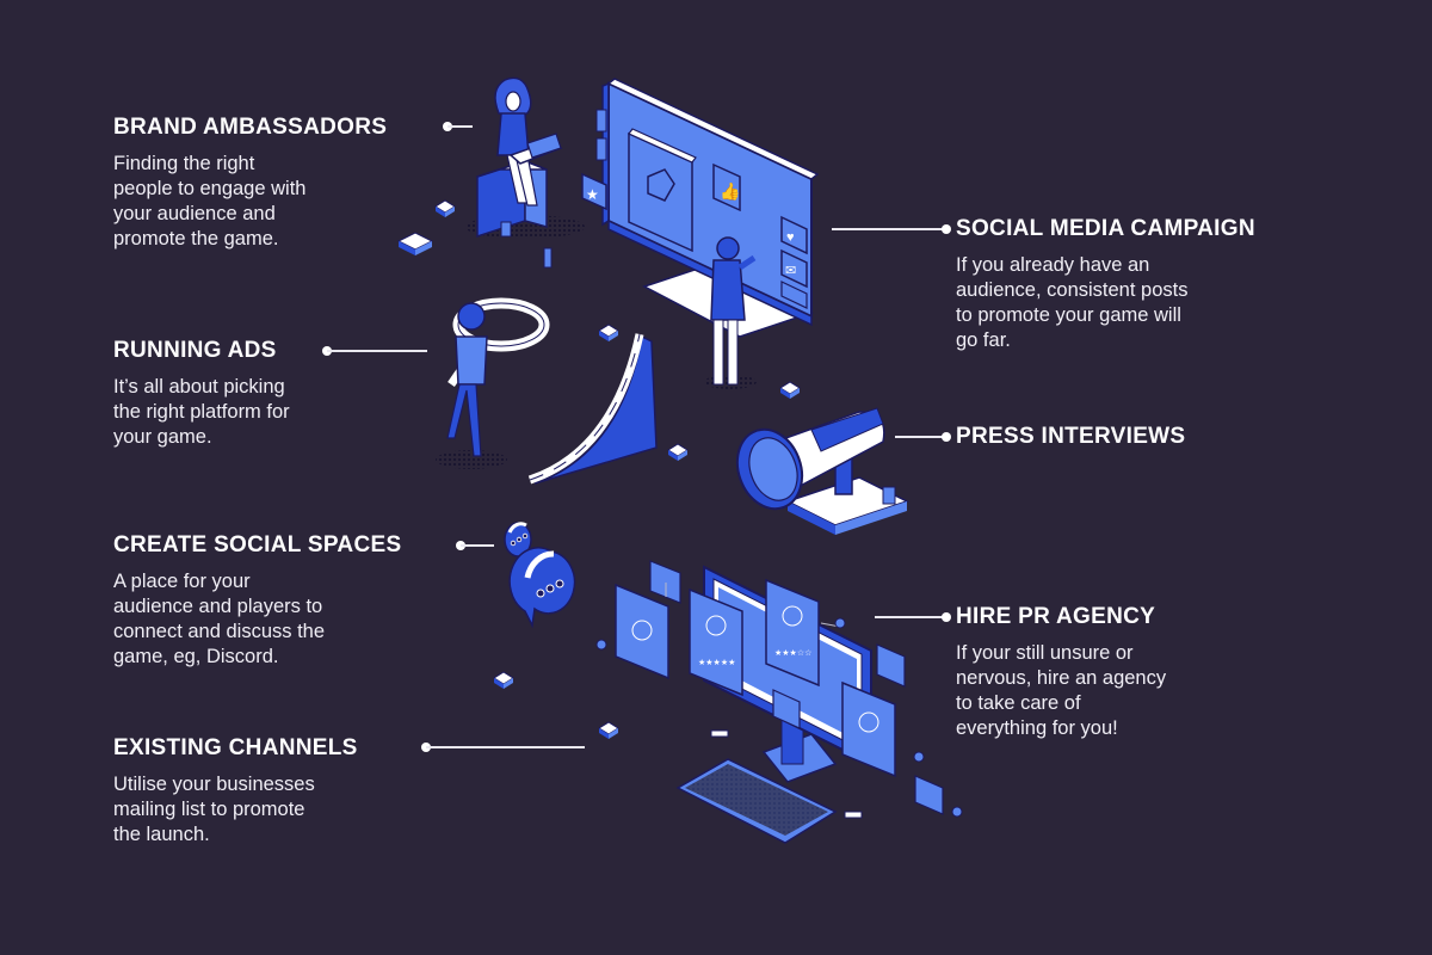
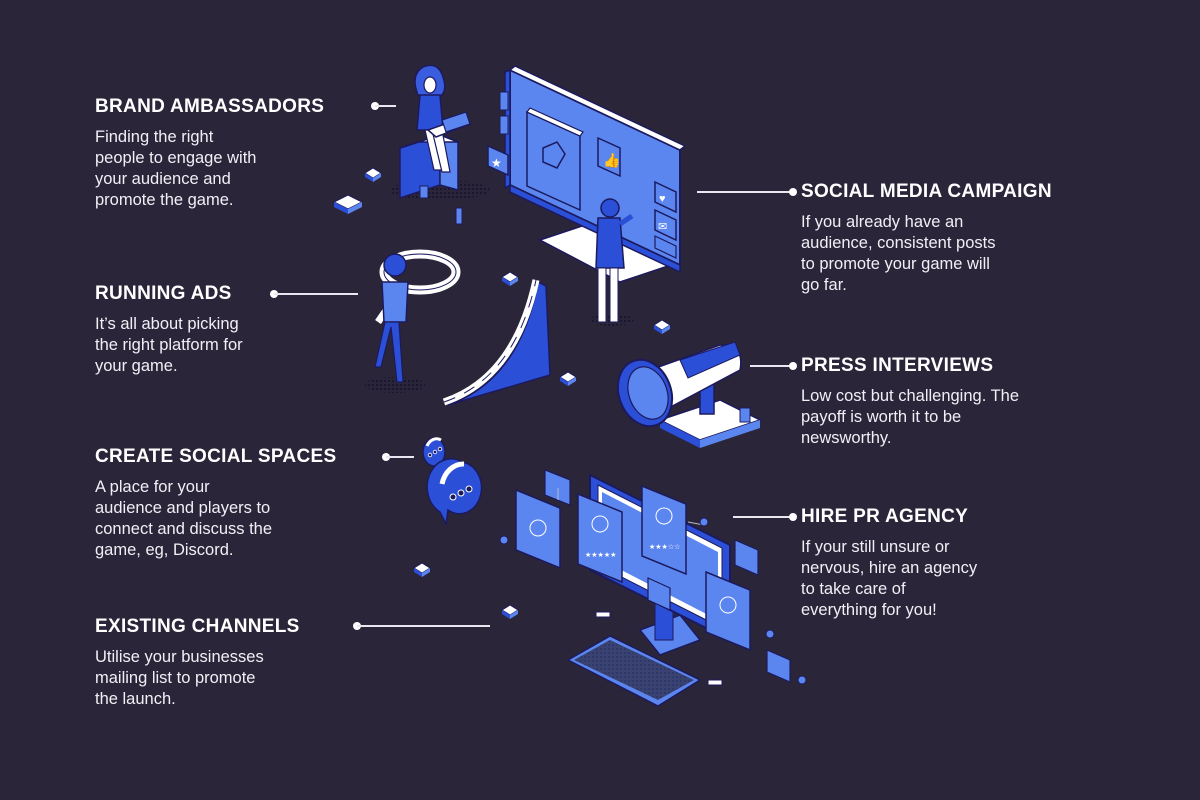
  👍
  ★
  ♥
  ✉
  BRAND AMBASSADORS
  Finding the right
  people to engage with
  your audience and
  promote the game.
  RUNNING ADS
  It’s all about picking
  the right platform for
  your game.
  CREATE SOCIAL SPACES
  A place for your
  audience and players to
  connect and discuss the
  game, eg, Discord.
  EXISTING CHANNELS
  Utilise your businesses
  mailing list to promote
  the launch.
  SOCIAL MEDIA CAMPAIGN
  If you already have an
  audience, consistent posts
  to promote your game will
  go far.
  PRESS INTERVIEWS
+ Low cost but challenging. The
+ payoff is worth it to be
+ newsworthy.
  HIRE PR AGENCY
  If your still unsure or
  nervous, hire an agency
  to take care of
  everything for you!
